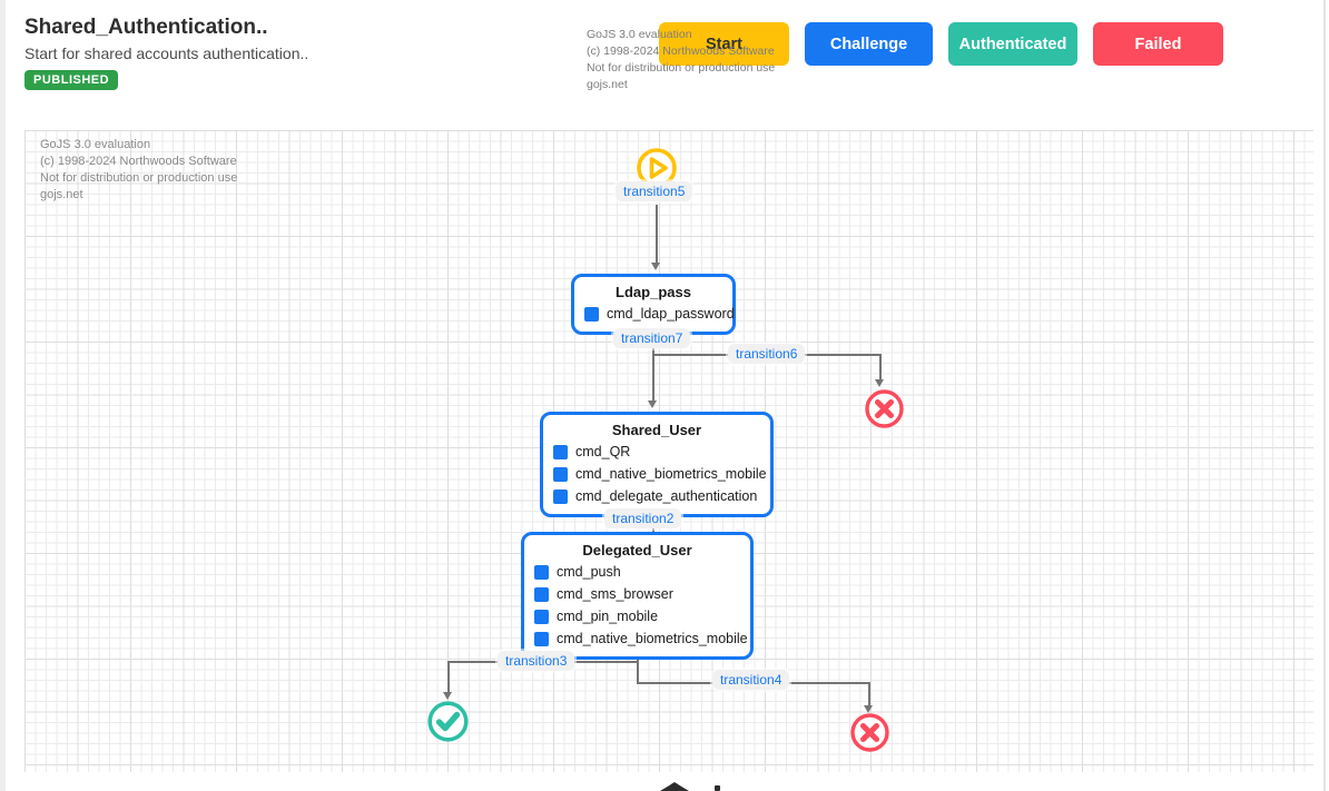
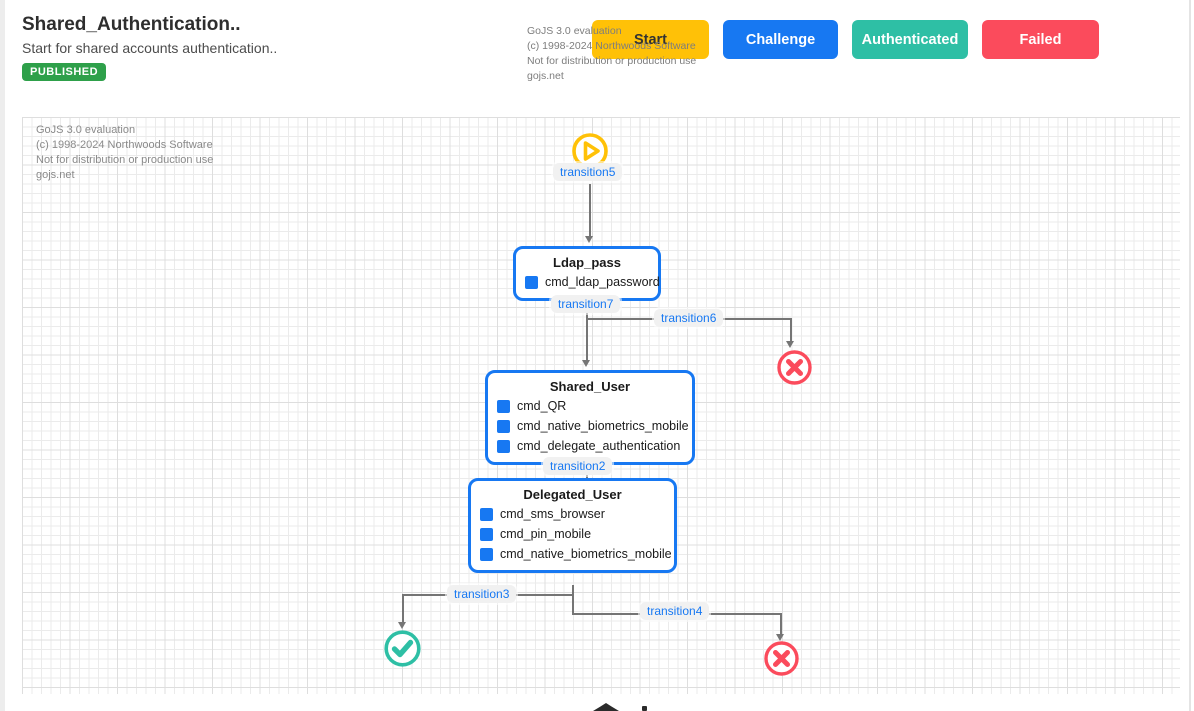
  Shared_Authentication..
  Start for shared accounts authentication..
  PUBLISHED
  Start
  Challenge
  Authenticated
  Failed
  GoJS 3.0 evaluation
  (c) 1998-2024 Northwoods Software
  Not for distribution or production use
  gojs.net
  GoJS 3.0 evaluation
  (c) 1998-2024 Northwoods Software
  Not for distribution or production use
  gojs.net
  transition5
  Ldap_pass
  cmd_ldap_password
  transition7
  transition6
  Shared_User
  cmd_QR
  cmd_native_biometrics_mobile
  cmd_delegate_authentication
  transition2
  Delegated_User
- cmd_push
  cmd_sms_browser
  cmd_pin_mobile
  cmd_native_biometrics_mobile
  transition3
  transition4
